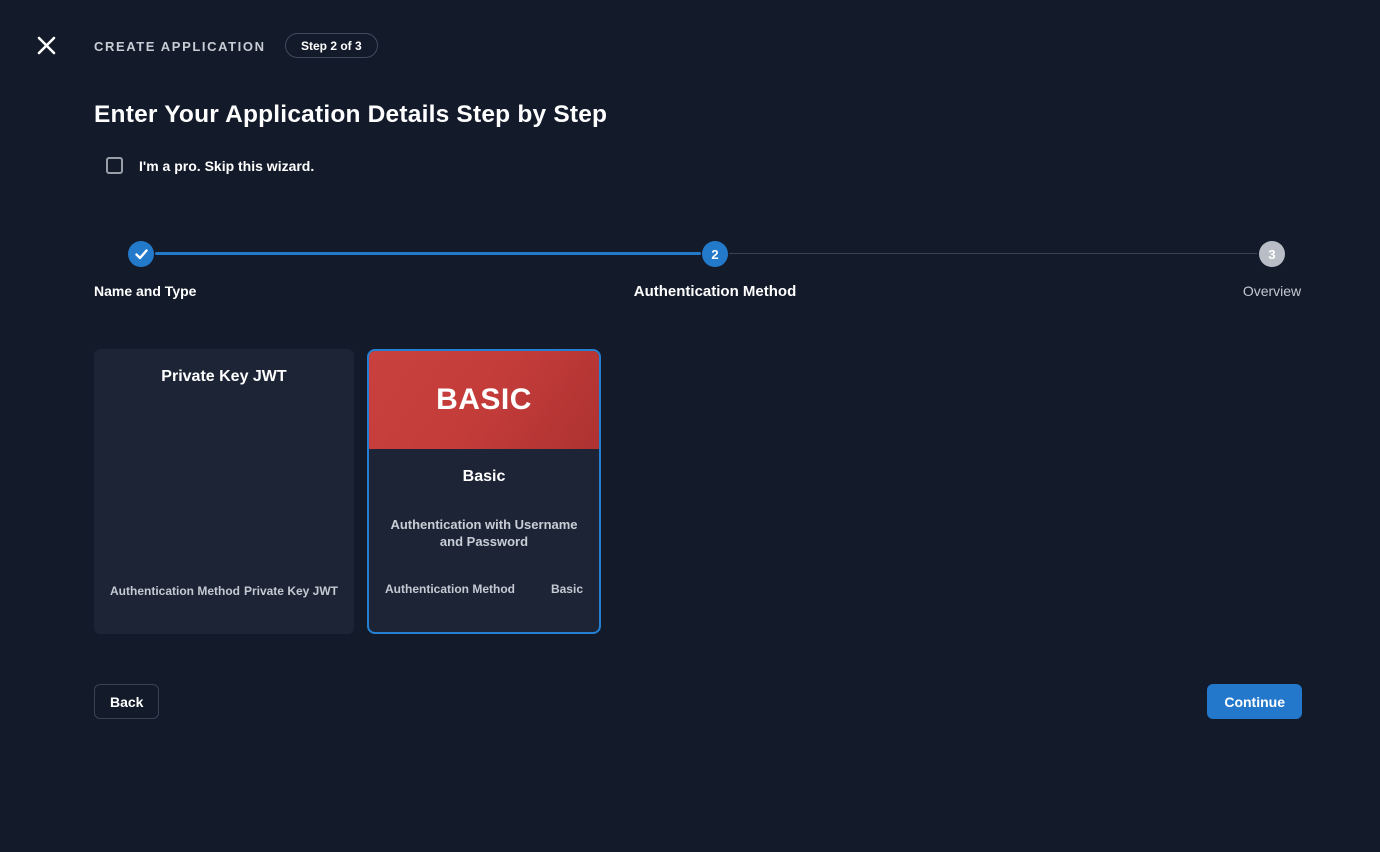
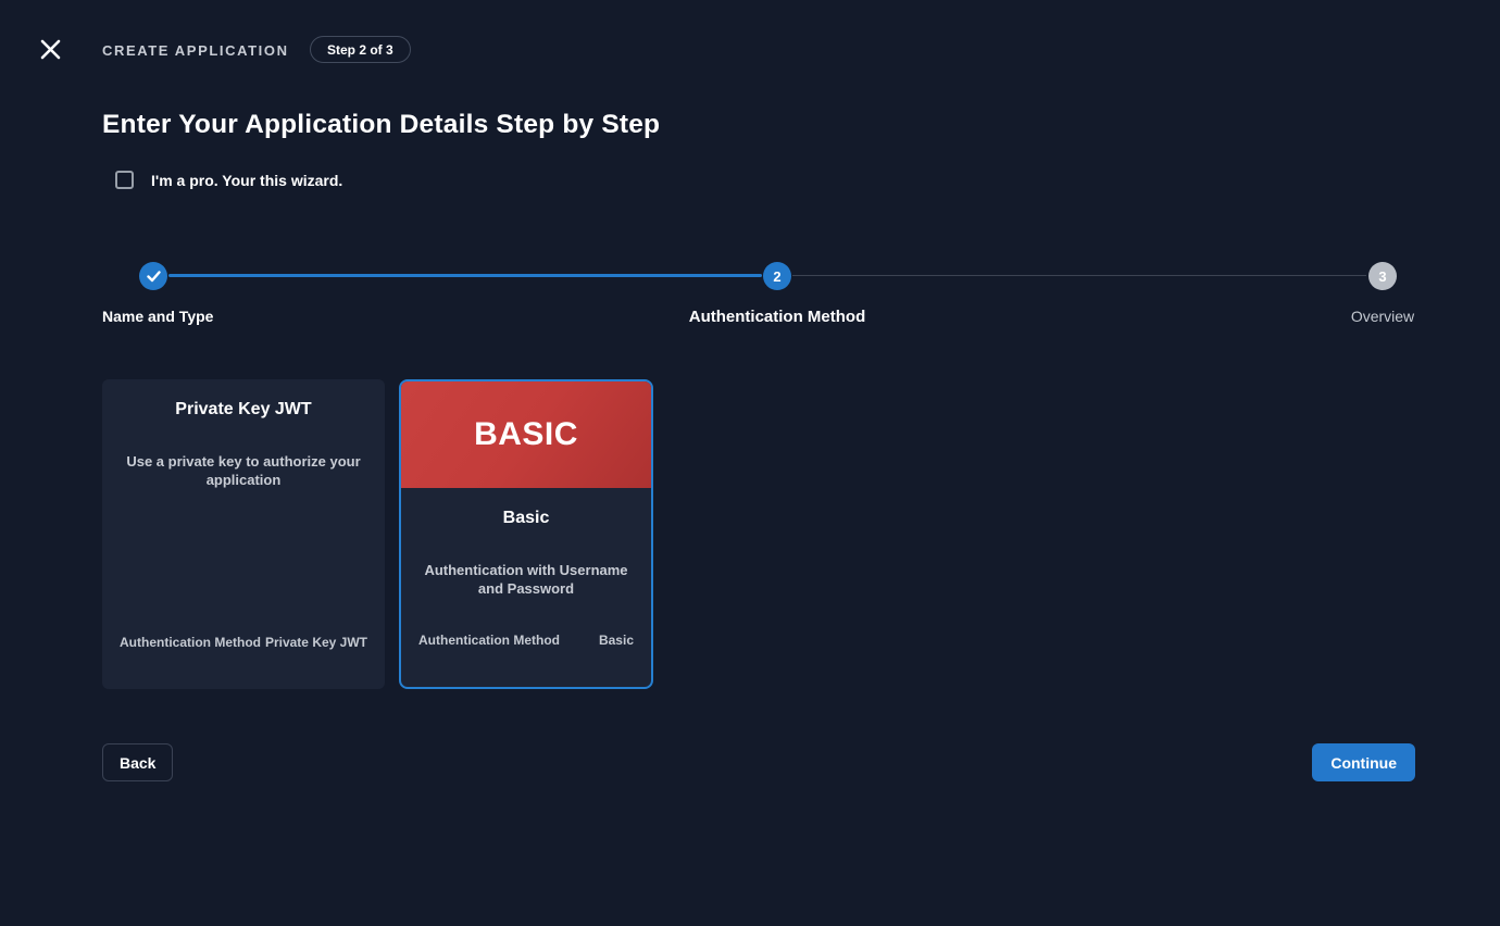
  CREATE APPLICATION
  Step 2 of 3
  Enter Your Application Details Step by Step
- I'm a pro. Skip this wizard.
+ I'm a pro. Your this wizard.
  2
  3
  Name and Type
  Authentication Method
  Overview
  Private Key JWT
+ Use a private key to authorize your application
  Authentication Method
  Private Key JWT
  BASIC
  Basic
  Authentication with Username and Password
  Authentication Method
  Basic
  Back
  Continue
